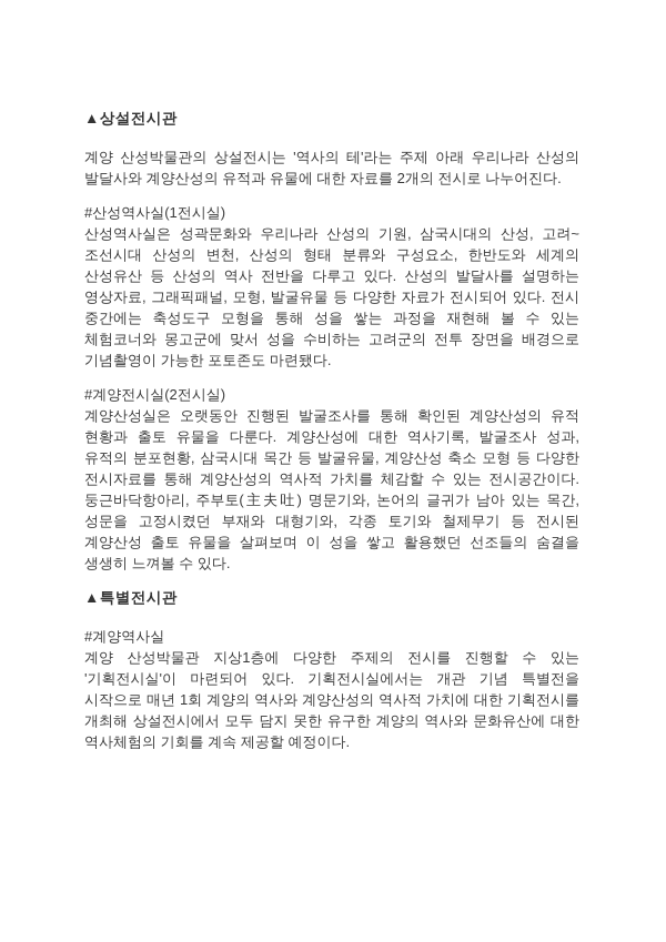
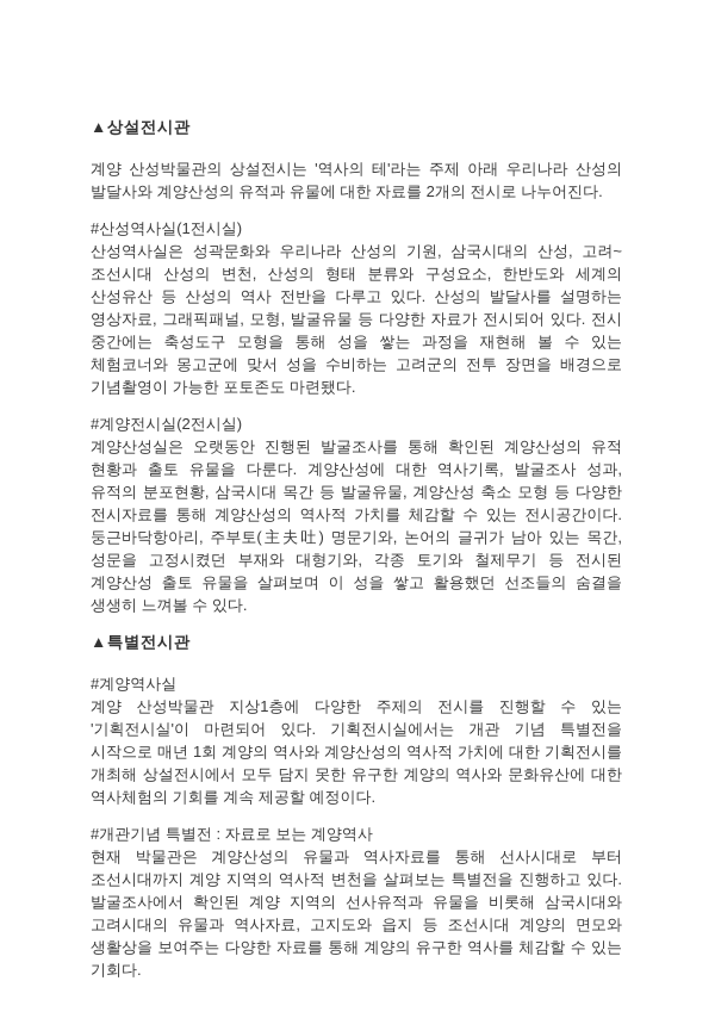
  ▲상설전시관
  계양 산성박물관의 상설전시는 '역사의 테'라는 주제 아래 우리나라 산성의 발달사와 계양산성의 유적과 유물에 대한 자료를 2개의 전시로 나누어진다.
  #산성역사실(1전시실)
  산성역사실은 성곽문화와 우리나라 산성의 기원, 삼국시대의 산성, 고려~조선시대 산성의 변천, 산성의 형태 분류와 구성요소, 한반도와 세계의 산성유산 등 산성의 역사 전반을 다루고 있다. 산성의 발달사를 설명하는 영상자료, 그래픽패널, 모형, 발굴유물 등 다양한 자료가 전시되어 있다. 전시 중간에는 축성도구 모형을 통해 성을 쌓는 과정을 재현해 볼 수 있는 체험코너와 몽고군에 맞서 성을 수비하는 고려군의 전투 장면을 배경으로 기념촬영이 가능한 포토존도 마련됐다.
  #계양전시실(2전시실)
  계양산성실은 오랫동안 진행된 발굴조사를 통해 확인된 계양산성의 유적 현황과 출토 유물을 다룬다. 계양산성에 대한 역사기록, 발굴조사 성과, 유적의 분포현황, 삼국시대 목간 등 발굴유물, 계양산성 축소 모형 등 다양한 전시자료를 통해 계양산성의 역사적 가치를 체감할 수 있는 전시공간이다. 둥근바닥항아리, 주부토(主夫吐) 명문기와, 논어의 글귀가 남아 있는 목간, 성문을 고정시켰던 부재와 대형기와, 각종 토기와 철제무기 등 전시된 계양산성 출토 유물을 살펴보며 이 성을 쌓고 활용했던 선조들의 숨결을 생생히 느껴볼 수 있다.
  ▲특별전시관
  #계양역사실
  계양 산성박물관 지상1층에 다양한 주제의 전시를 진행할 수 있는 '기획전시실'이 마련되어 있다. 기획전시실에서는 개관 기념 특별전을 시작으로 매년 1회 계양의 역사와 계양산성의 역사적 가치에 대한 기획전시를 개최해 상설전시에서 모두 담지 못한 유구한 계양의 역사와 문화유산에 대한 역사체험의 기회를 계속 제공할 예정이다.
+ #개관기념 특별전 : 자료로 보는 계양역사
+ 현재 박물관은 계양산성의 유물과 역사자료를 통해 선사시대로 부터 조선시대까지 계양 지역의 역사적 변천을 살펴보는 특별전을 진행하고 있다. 발굴조사에서 확인된 계양 지역의 선사유적과 유물을 비롯해 삼국시대와 고려시대의 유물과 역사자료, 고지도와 읍지 등 조선시대 계양의 면모와 생활상을 보여주는 다양한 자료를 통해 계양의 유구한 역사를 체감할 수 있는 기회다.
